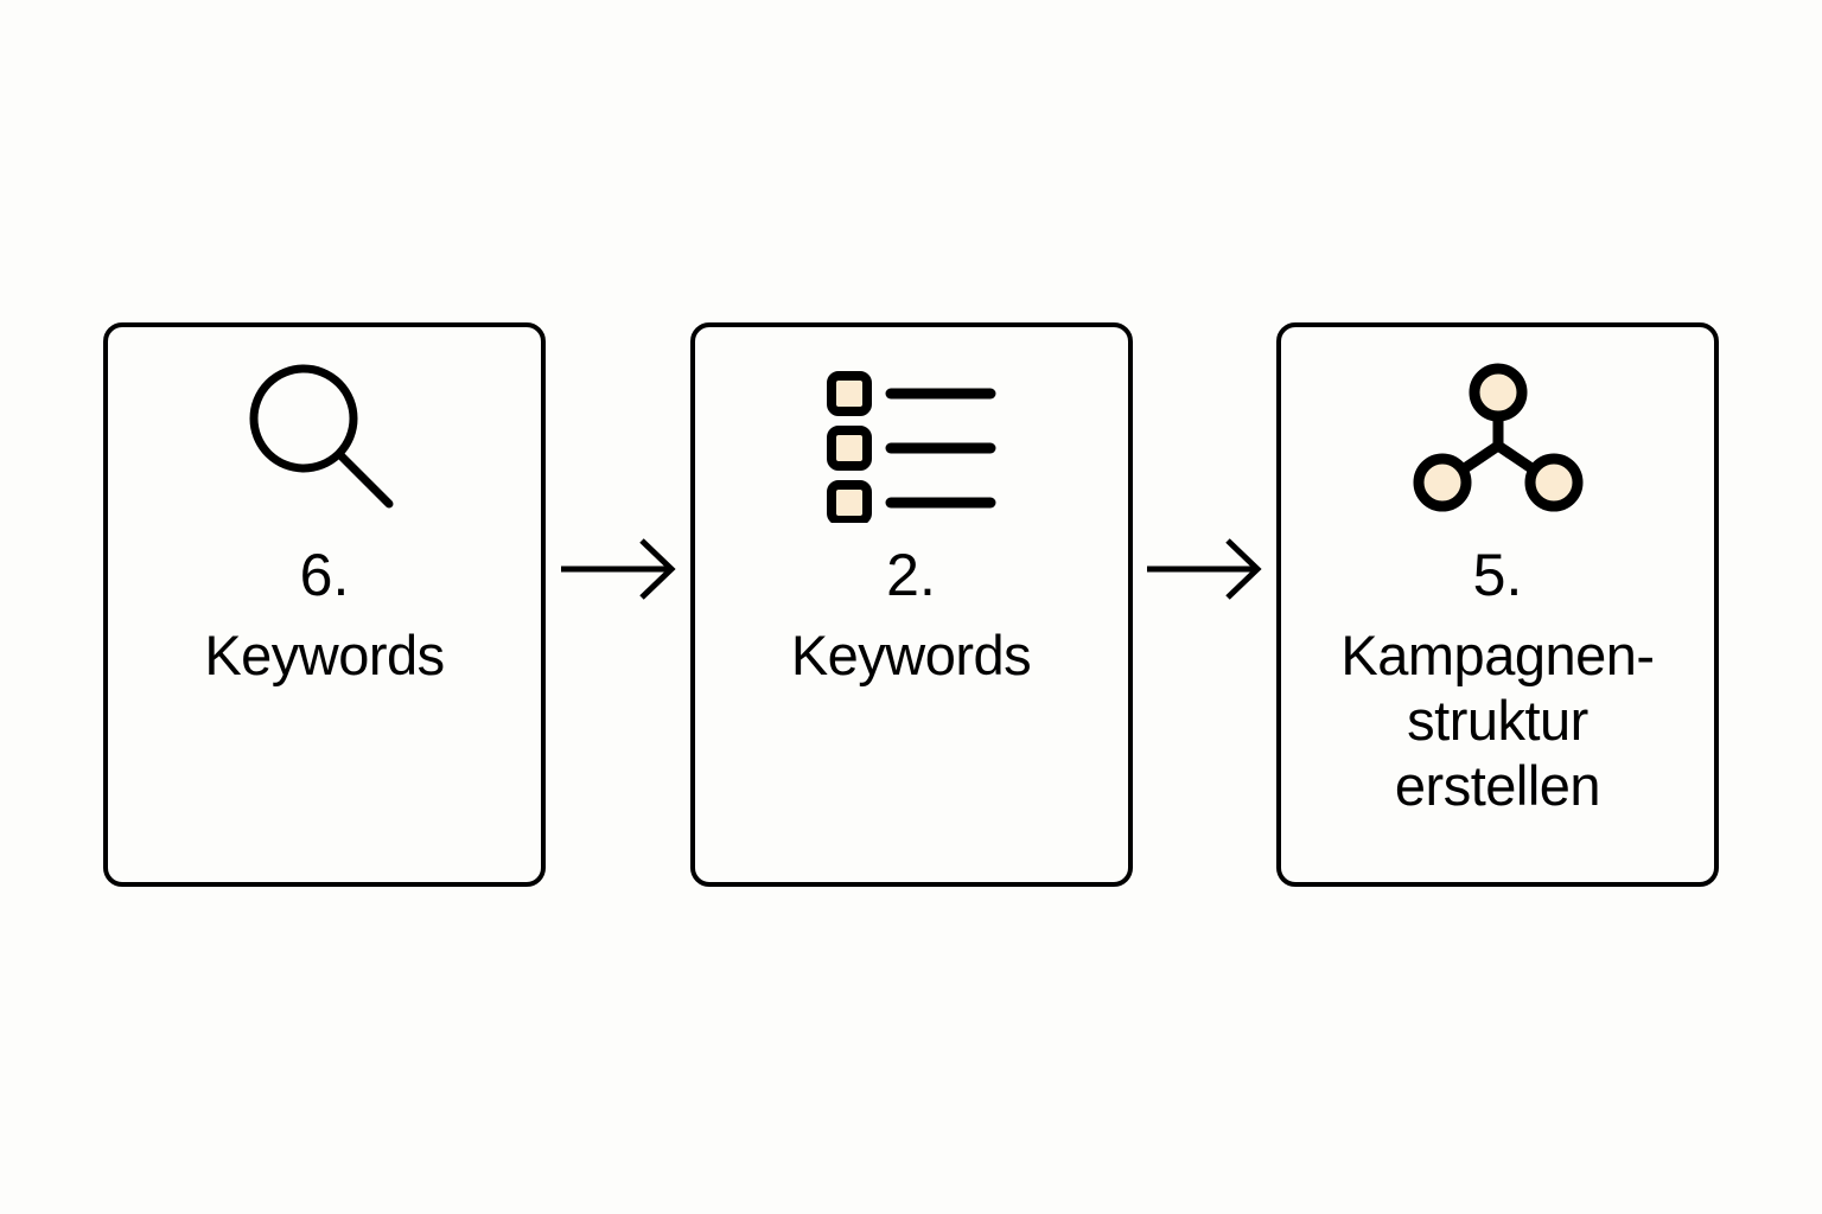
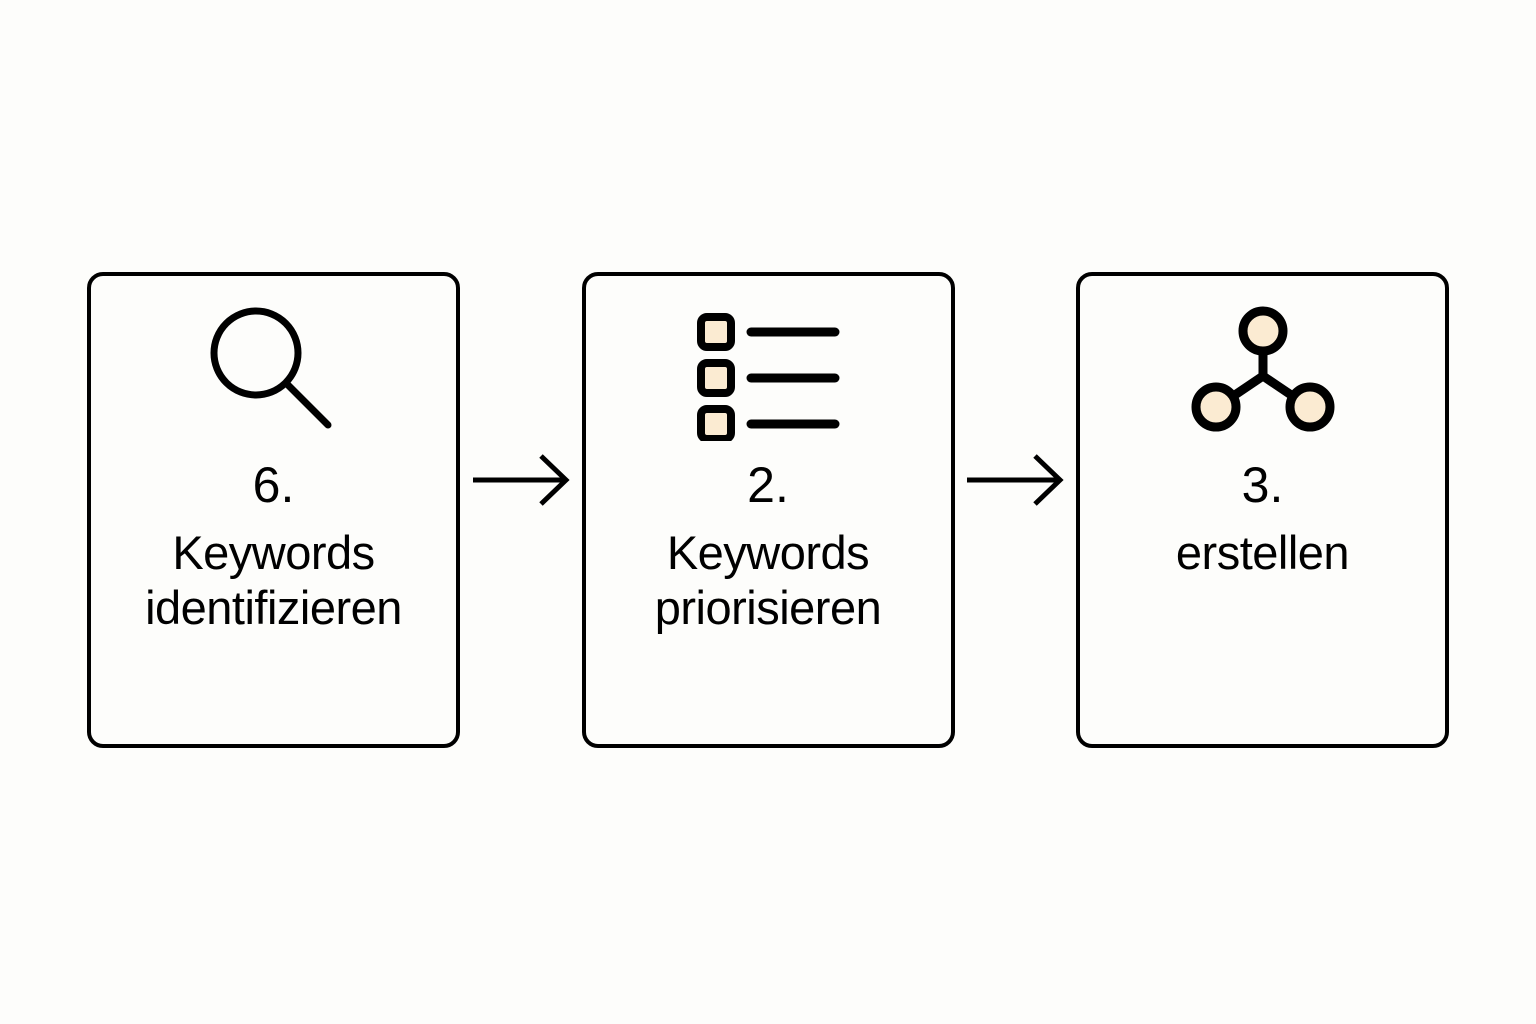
  6.
  Keywords
+ identifizieren
  2.
  Keywords
+ priorisieren
- 5.
+ 3.
- Kampagnen-
- struktur
  erstellen
